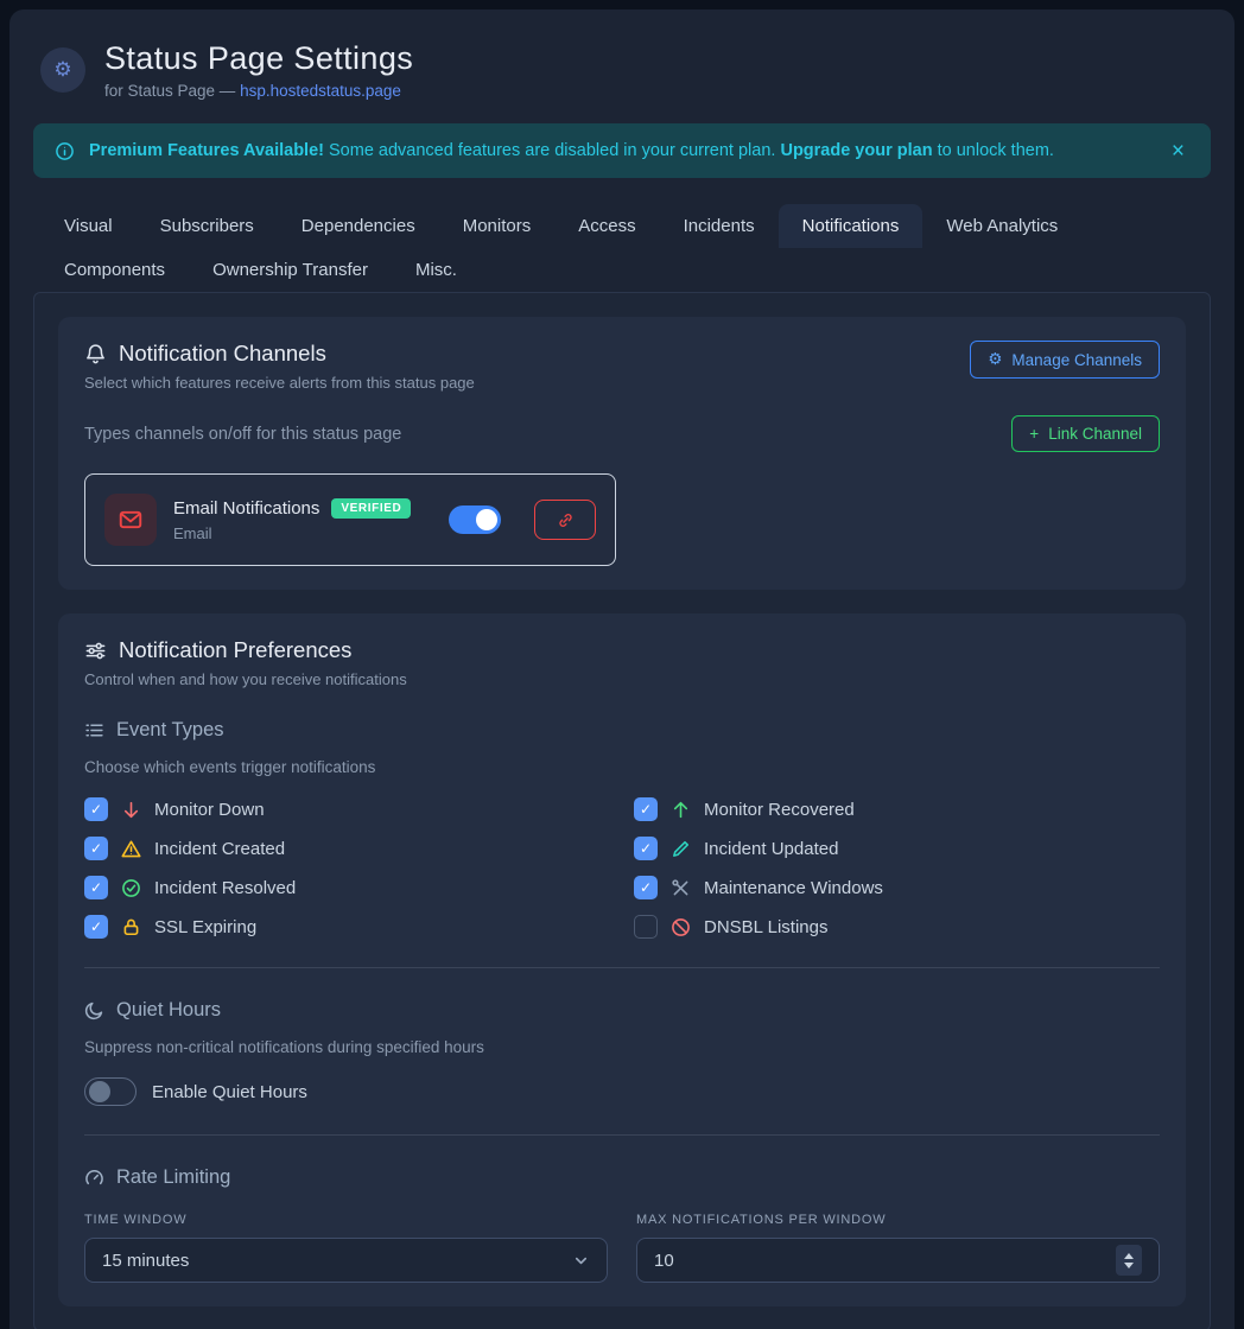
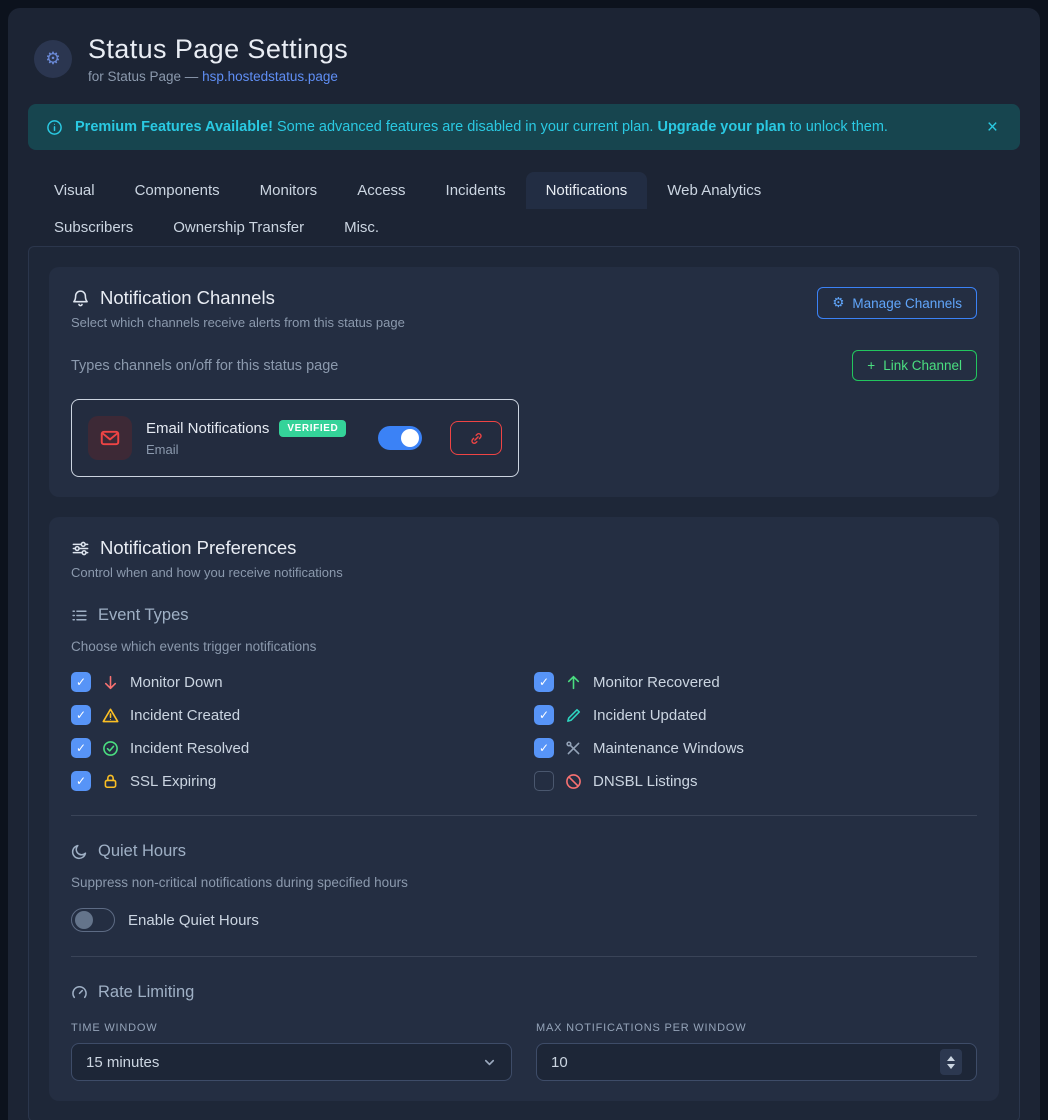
  ⚙
  Status Page Settings
  for Status Page — hsp.hostedstatus.page
  Premium Features Available! Some advanced features are disabled in your current plan. Upgrade your plan to unlock them.
  ×
  Visual
- Subscribers
+ Components
- Dependencies
  Monitors
  Access
  Incidents
  Notifications
  Web Analytics
- Components
+ Subscribers
  Ownership Transfer
  Misc.
  Notification Channels
- Select which features receive alerts from this status page
+ Select which channels receive alerts from this status page
  ⚙
  Manage Channels
  Types channels on/off for this status page
  +
  Link Channel
  Email Notifications
  VERIFIED
  Email
  Notification Preferences
  Control when and how you receive notifications
  Event Types
  Choose which events trigger notifications
  ✓
  Monitor Down
  ✓
  Monitor Recovered
  ✓
  Incident Created
  ✓
  Incident Updated
  ✓
  Incident Resolved
  ✓
  Maintenance Windows
  ✓
  SSL Expiring
  DNSBL Listings
  Quiet Hours
  Suppress non-critical notifications during specified hours
  Enable Quiet Hours
  Rate Limiting
  TIME WINDOW
  15 minutes
  MAX NOTIFICATIONS PER WINDOW
  10
